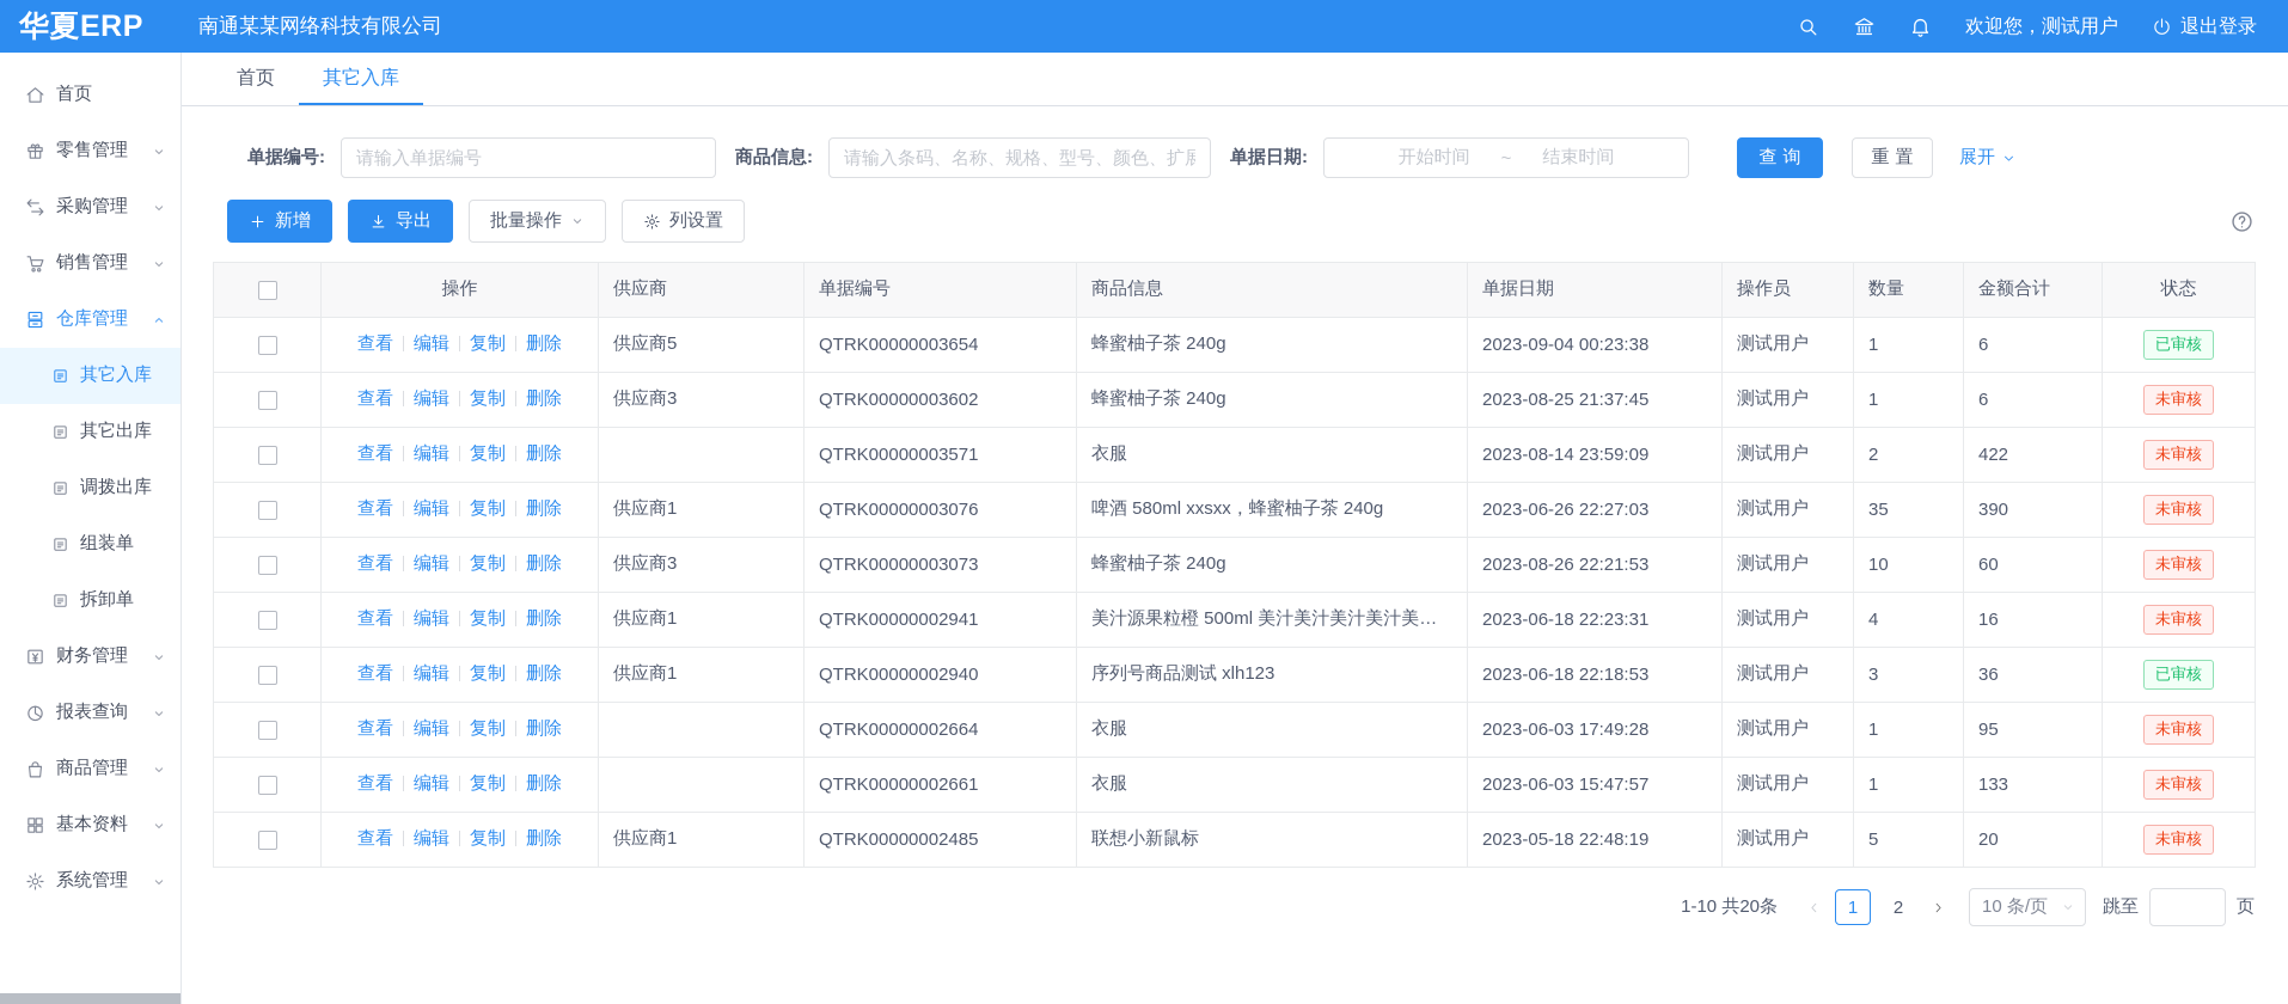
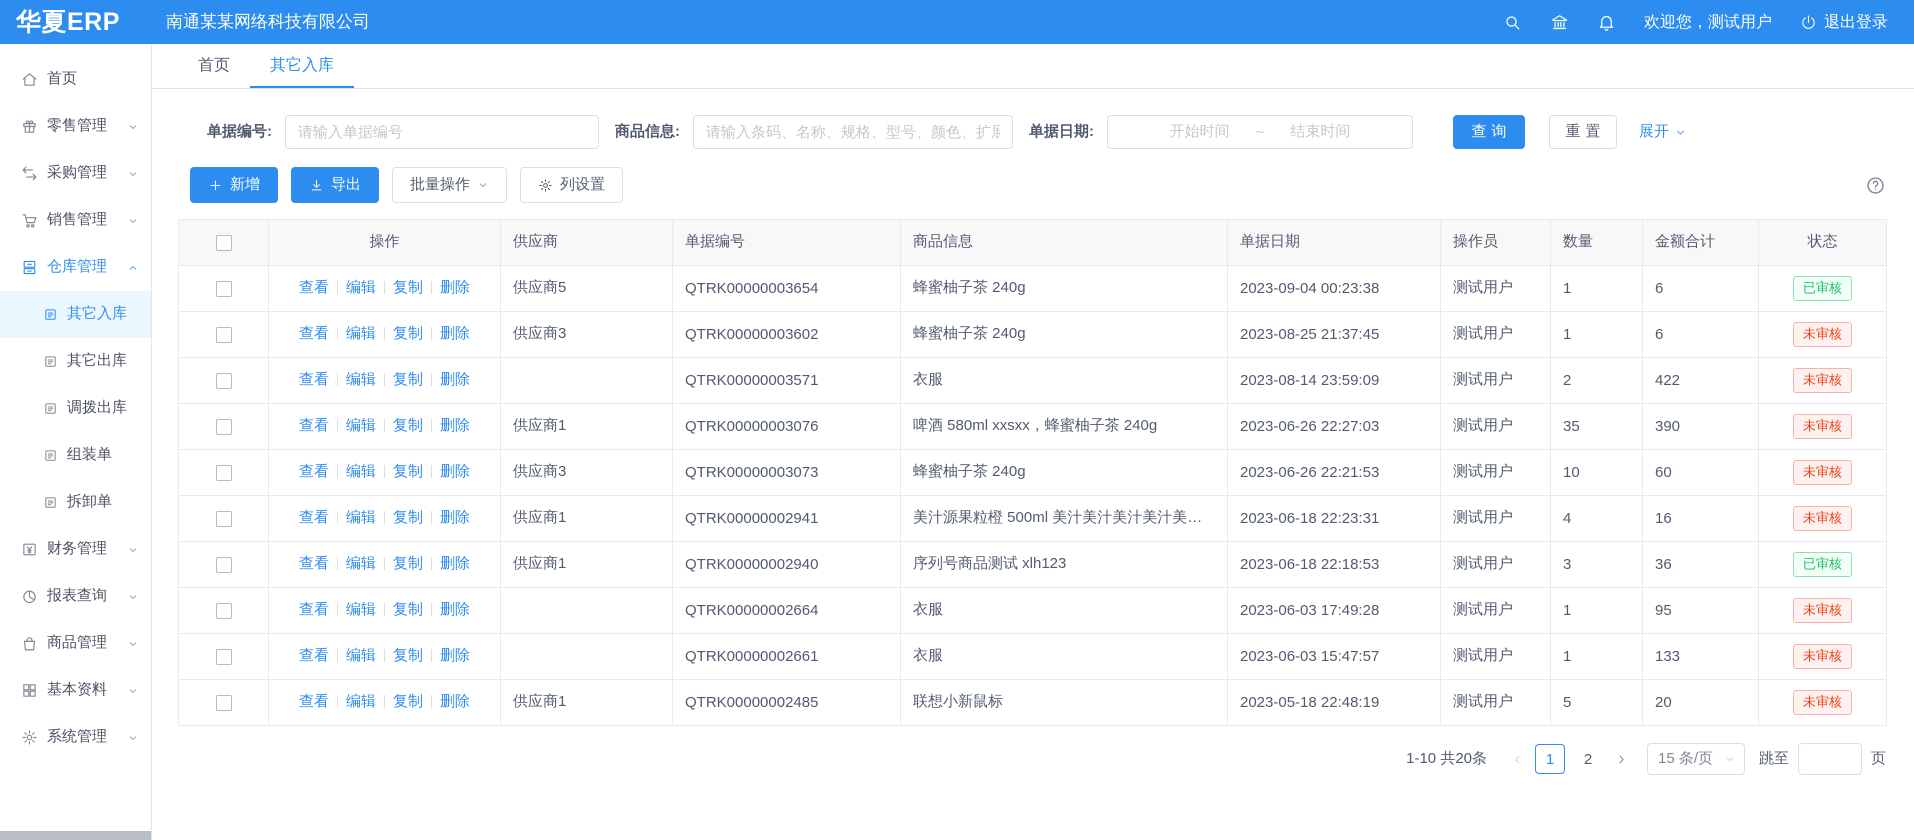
  华夏ERP
  南通某某网络科技有限公司
  欢迎您，测试用户
  退出登录
  首页
  零售管理
  采购管理
  销售管理
  仓库管理
  其它入库
  其它出库
  调拨出库
  组装单
  拆卸单
  财务管理
  报表查询
  商品管理
  基本资料
  系统管理
  首页
  其它入库
  单据编号:
  请输入单据编号
  商品信息:
  请输入条码、名称、规格、型号、颜色、扩展
  单据日期:
  开始时间
  ~
  结束时间
  查询
  重置
  展开
  新增
  导出
  批量操作
  列设置
  	操作	供应商	单据编号	商品信息	单据日期	操作员	数量	金额合计	状态
  	查看 编辑 复制 删除	供应商5	QTRK00000003654	蜂蜜柚子茶 240g	2023-09-04 00:23:38	测试用户	1	6	已审核
  	查看 编辑 复制 删除	供应商3	QTRK00000003602	蜂蜜柚子茶 240g	2023-08-25 21:37:45	测试用户	1	6	未审核
  	查看 编辑 复制 删除		QTRK00000003571	衣服	2023-08-14 23:59:09	测试用户	2	422	未审核
  	查看 编辑 复制 删除	供应商1	QTRK00000003076	啤酒 580ml xxsxx，蜂蜜柚子茶 240g	2023-06-26 22:27:03	测试用户	35	390	未审核
- 	查看 编辑 复制 删除	供应商3	QTRK00000003073	蜂蜜柚子茶 240g	2023-08-26 22:21:53	测试用户	10	60	未审核
+ 	查看 编辑 复制 删除	供应商3	QTRK00000003073	蜂蜜柚子茶 240g	2023-06-26 22:21:53	测试用户	10	60	未审核
  	查看 编辑 复制 删除	供应商1	QTRK00000002941	美汁源果粒橙 500ml 美汁美汁美汁美汁美汁美..	2023-06-18 22:23:31	测试用户	4	16	未审核
  	查看 编辑 复制 删除	供应商1	QTRK00000002940	序列号商品测试 xlh123	2023-06-18 22:18:53	测试用户	3	36	已审核
  	查看 编辑 复制 删除		QTRK00000002664	衣服	2023-06-03 17:49:28	测试用户	1	95	未审核
  	查看 编辑 复制 删除		QTRK00000002661	衣服	2023-06-03 15:47:57	测试用户	1	133	未审核
  	查看 编辑 复制 删除	供应商1	QTRK00000002485	联想小新鼠标	2023-05-18 22:48:19	测试用户	5	20	未审核
  1-10 共20条
  1
  2
- 10 条/页
+ 15 条/页
  跳至
  页
